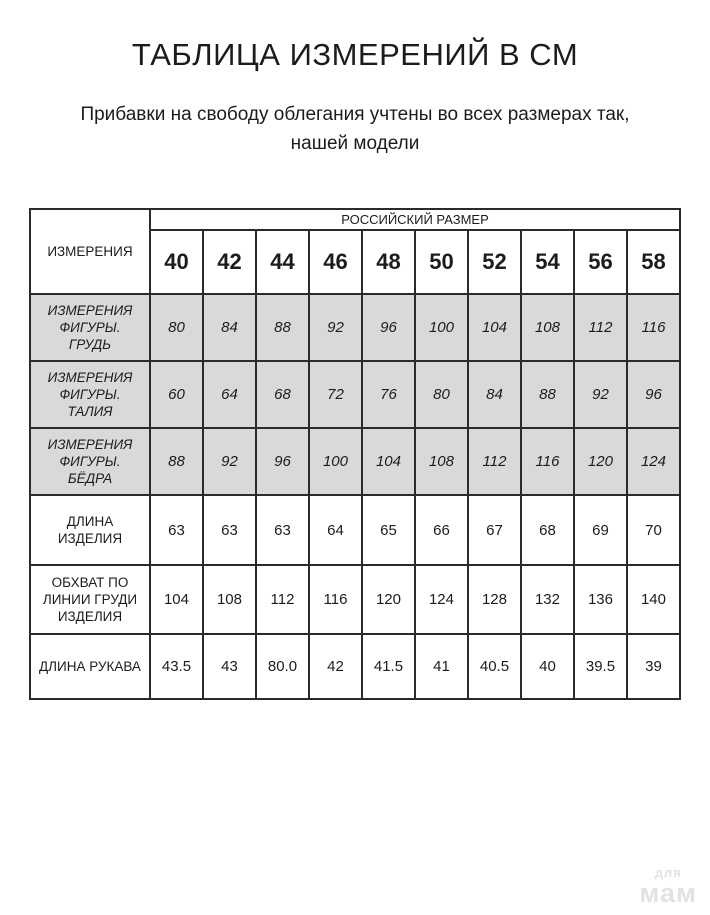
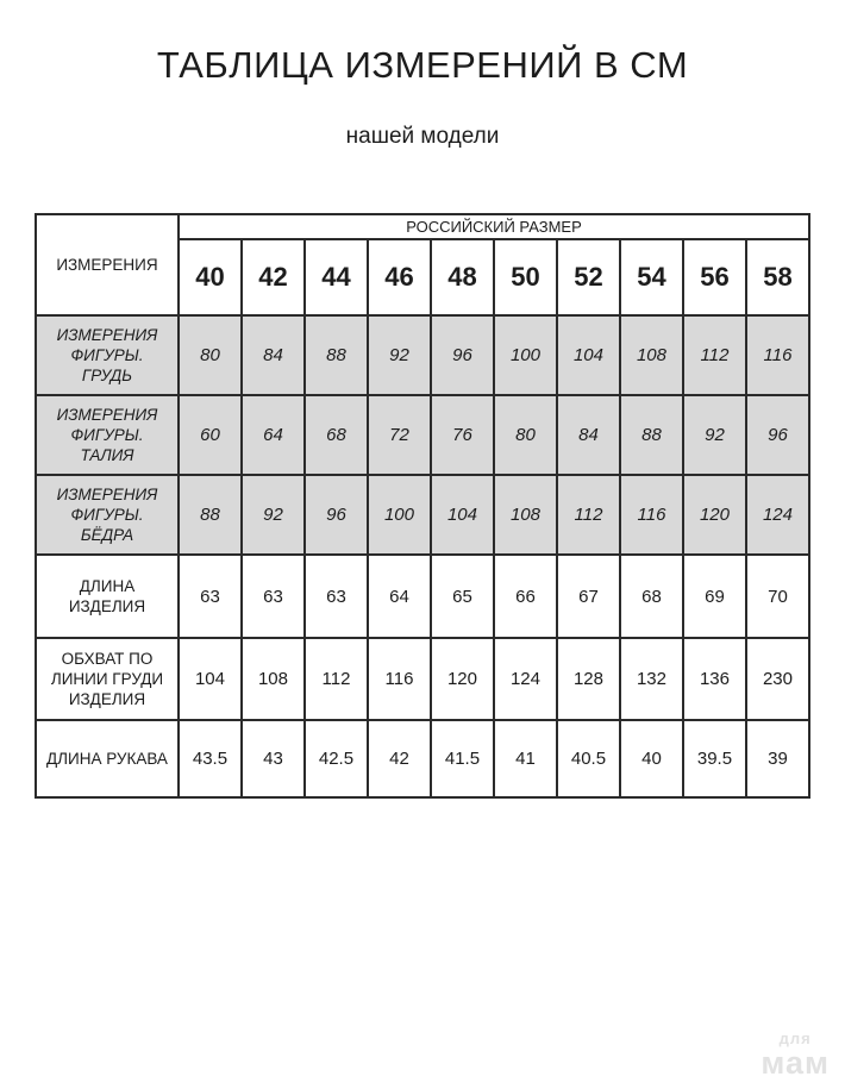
  ТАБЛИЦА ИЗМЕРЕНИЙ В СМ
- Прибавки на свободу облегания учтены во всех размерах так,
  нашей модели
  ИЗМЕРЕНИЯ	РОССИЙСКИЙ РАЗМЕР
  40	42	44	46	48	50	52	54	56	58
  ИЗМЕРЕНИЯ ФИГУРЫ. ГРУДЬ	80	84	88	92	96	100	104	108	112	116
  ИЗМЕРЕНИЯ ФИГУРЫ. ТАЛИЯ	60	64	68	72	76	80	84	88	92	96
  ИЗМЕРЕНИЯ ФИГУРЫ. БЁДРА	88	92	96	100	104	108	112	116	120	124
  ДЛИНА ИЗДЕЛИЯ	63	63	63	64	65	66	67	68	69	70
- ОБХВАТ ПО ЛИНИИ ГРУДИ ИЗДЕЛИЯ	104	108	112	116	120	124	128	132	136	140
+ ОБХВАТ ПО ЛИНИИ ГРУДИ ИЗДЕЛИЯ	104	108	112	116	120	124	128	132	136	230
- ДЛИНА РУКАВА	43.5	43	80.0	42	41.5	41	40.5	40	39.5	39
+ ДЛИНА РУКАВА	43.5	43	42.5	42	41.5	41	40.5	40	39.5	39
  для
  мам
